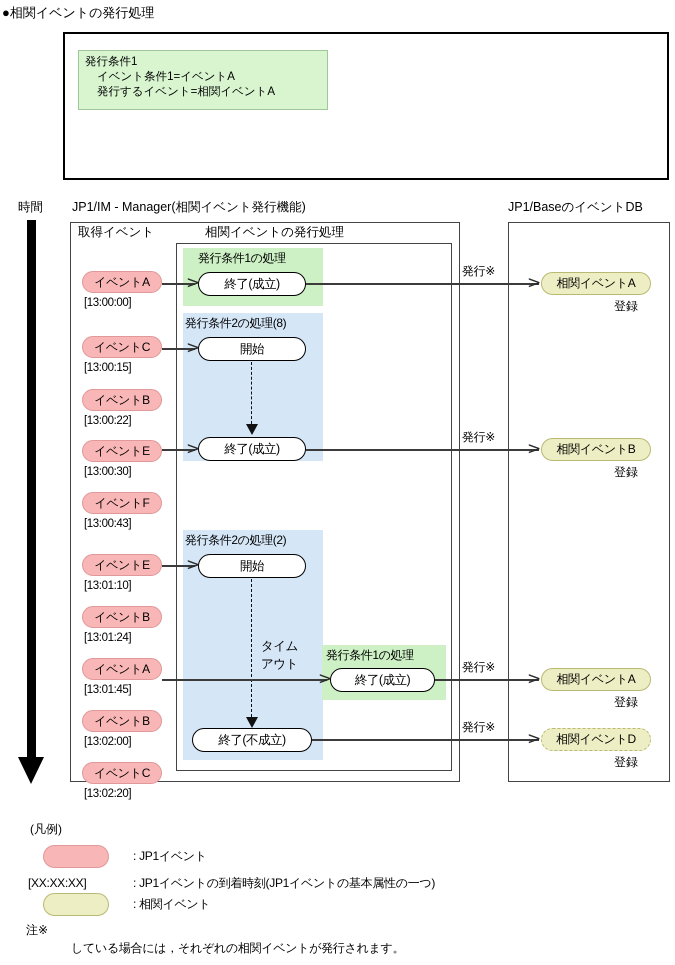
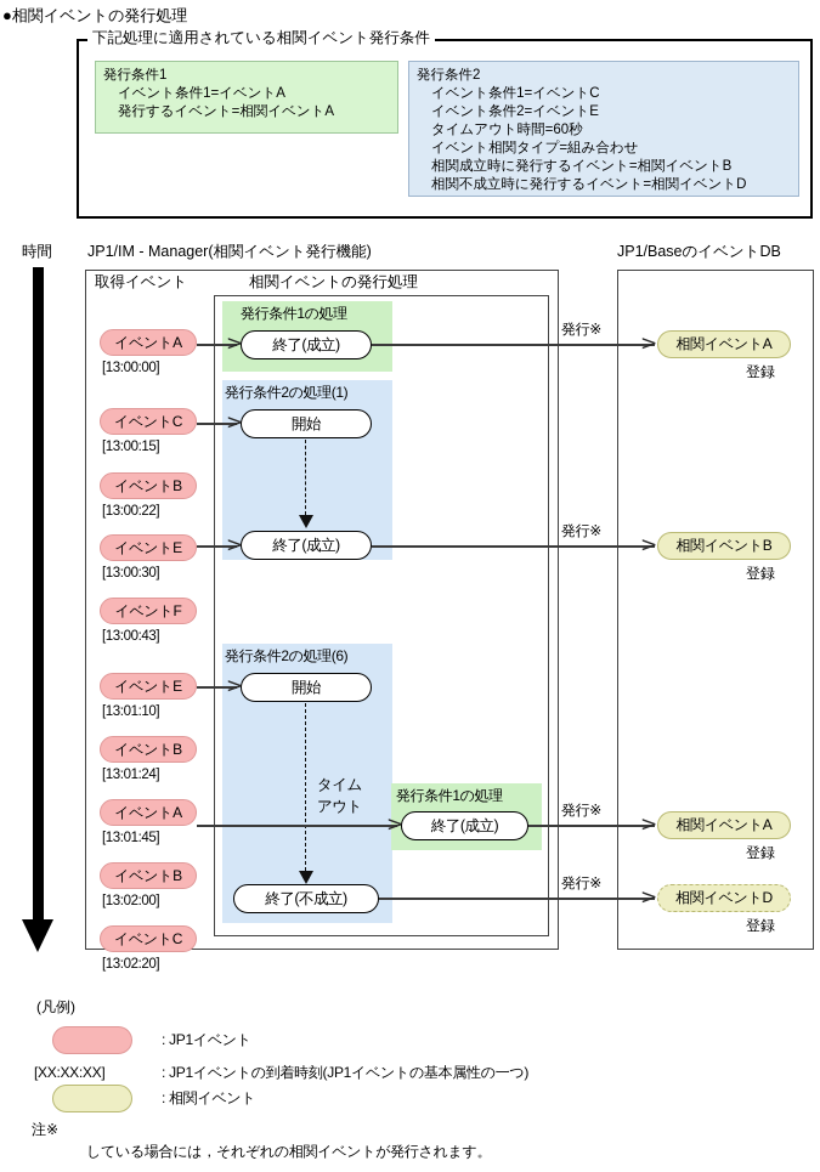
  ●相関イベントの発行処理
+ 下記処理に適用されている相関イベント発行条件
  発行条件1
  イベント条件1=イベントA
  発行するイベント=相関イベントA
+ 発行条件2
+ イベント条件1=イベントC
+ イベント条件2=イベントE
+ タイムアウト時間=60秒
+ イベント相関タイプ=組み合わせ
+ 相関成立時に発行するイベント=相関イベントB
+ 相関不成立時に発行するイベント=相関イベントD
  時間
  JP1/IM - Manager(相関イベント発行機能)
  JP1/BaseのイベントDB
  取得イベント
  相関イベントの発行処理
  イベントA
  [13:00:00]
  イベントC
  [13:00:15]
  イベントB
  [13:00:22]
  イベントE
  [13:00:30]
  イベントF
  [13:00:43]
  イベントE
  [13:01:10]
  イベントB
  [13:01:24]
  イベントA
  [13:01:45]
  イベントB
  [13:02:00]
  イベントC
  [13:02:20]
  発行条件1の処理
  終了(成立)
- 発行条件2の処理(8)
+ 発行条件2の処理(1)
  開始
  終了(成立)
- 発行条件2の処理(2)
+ 発行条件2の処理(6)
  開始
  タイム
  アウト
  終了(不成立)
  発行条件1の処理
  終了(成立)
  >
  >
  >
  >
  >
  >
  発行※
  >
  発行※
  >
  発行※
  >
  発行※
  相関イベントA
  登録
  相関イベントB
  登録
  相関イベントA
  登録
  相関イベントD
  登録
  (凡例)
  : JP1イベント
  [XX:XX:XX]
  : JP1イベントの到着時刻(JP1イベントの基本属性の一つ)
  : 相関イベント
  注※
  している場合には，それぞれの相関イベントが発行されます。
